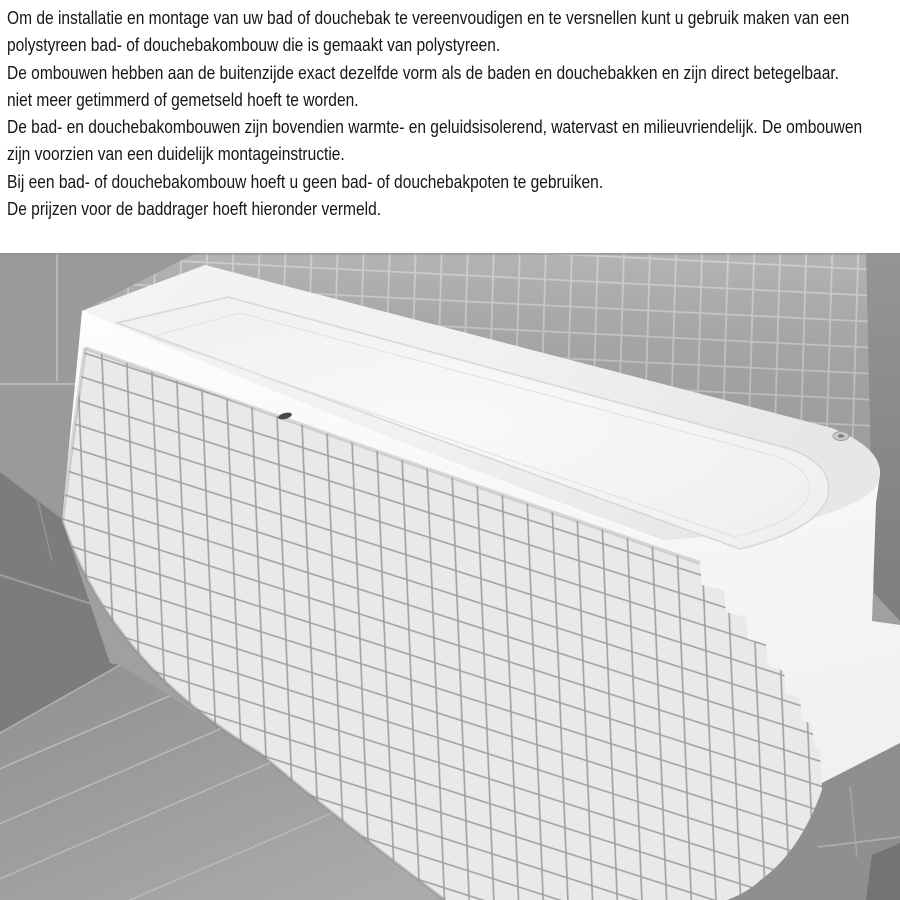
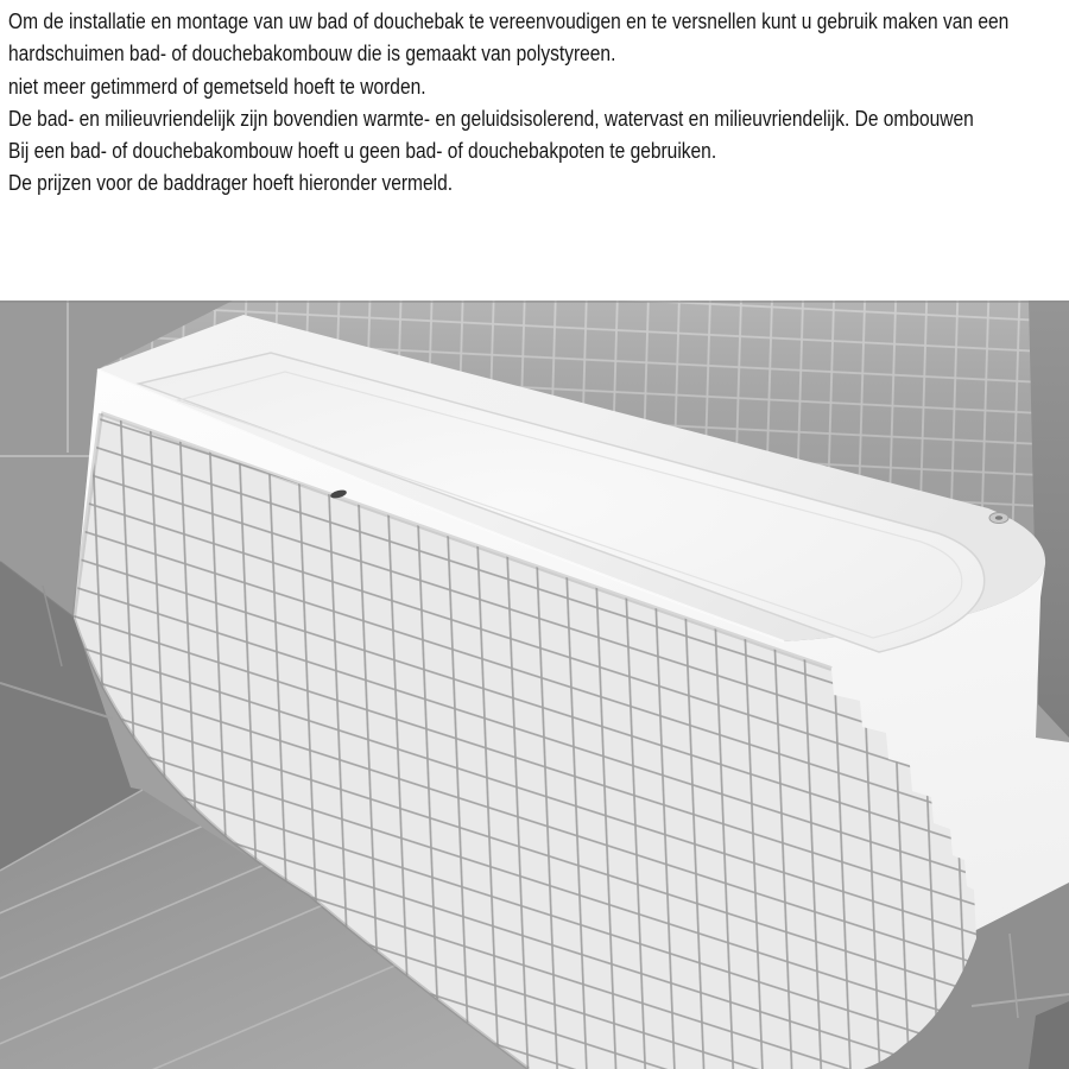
  Om de installatie en montage van uw bad of douchebak te vereenvoudigen en te versnellen kunt u gebruik maken van een
- polystyreen bad- of douchebakombouw die is gemaakt van polystyreen.
+ hardschuimen bad- of douchebakombouw die is gemaakt van polystyreen.
- De ombouwen hebben aan de buitenzijde exact dezelfde vorm als de baden en douchebakken en zijn direct betegelbaar.
  niet meer getimmerd of gemetseld hoeft te worden.
- De bad- en douchebakombouwen zijn bovendien warmte- en geluidsisolerend, watervast en milieuvriendelijk. De ombouwen
+ De bad- en milieuvriendelijk zijn bovendien warmte- en geluidsisolerend, watervast en milieuvriendelijk. De ombouwen
- zijn voorzien van een duidelijk montageinstructie.
  Bij een bad- of douchebakombouw hoeft u geen bad- of douchebakpoten te gebruiken.
  De prijzen voor de baddrager hoeft hieronder vermeld.
